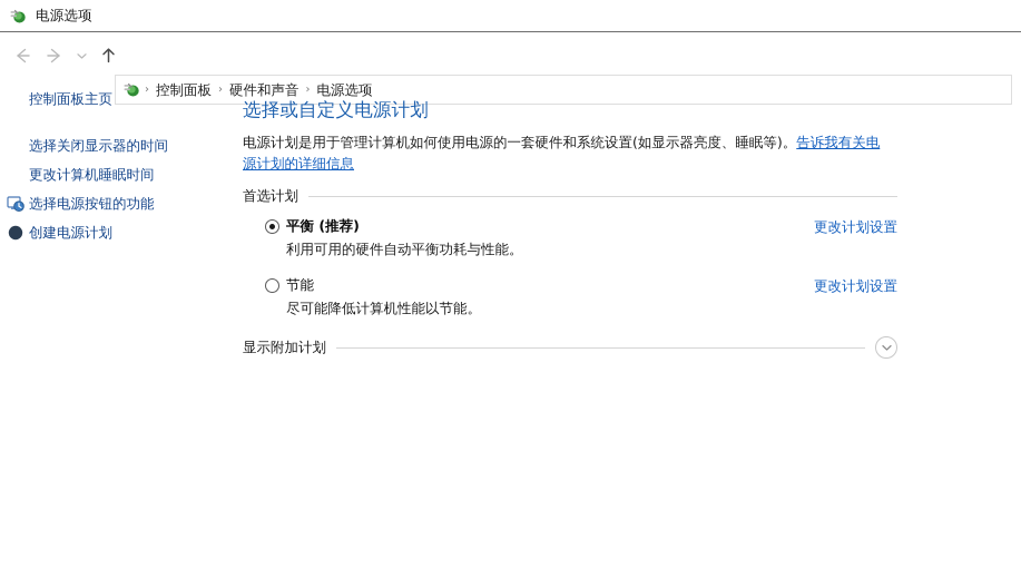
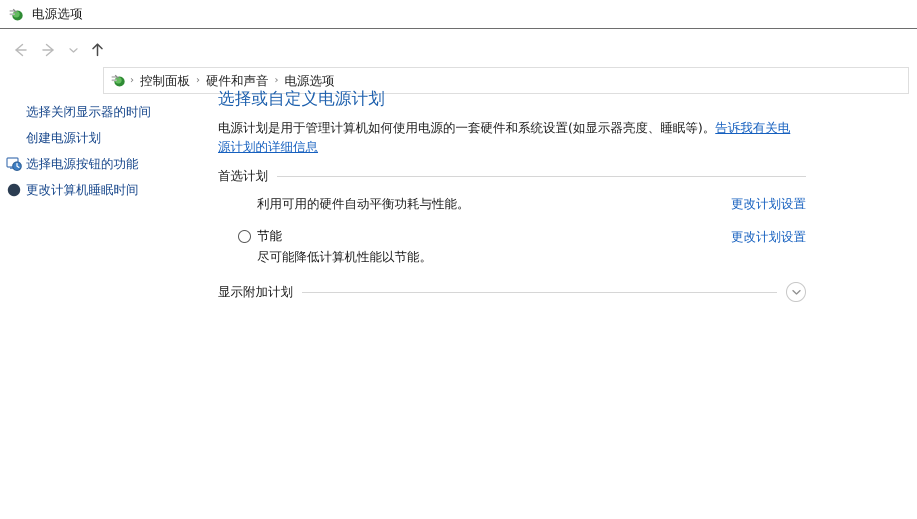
  电源选项
  ›
  控制面板
  ›
  硬件和声音
  ›
  电源选项
- 控制面板主页
  选择关闭显示器的时间
- 更改计算机睡眠时间
+ 创建电源计划
  选择电源按钮的功能
- 创建电源计划
+ 更改计算机睡眠时间
  选择或自定义电源计划
  电源计划是用于管理计算机如何使用电源的一套硬件和系统设置(如显示器亮度、睡眠等)。告诉我有关电源计划的详细信息
  首选计划
- 平衡 (推荐)
  利用可用的硬件自动平衡功耗与性能。
  更改计划设置
  节能
  尽可能降低计算机性能以节能。
  更改计划设置
  显示附加计划
